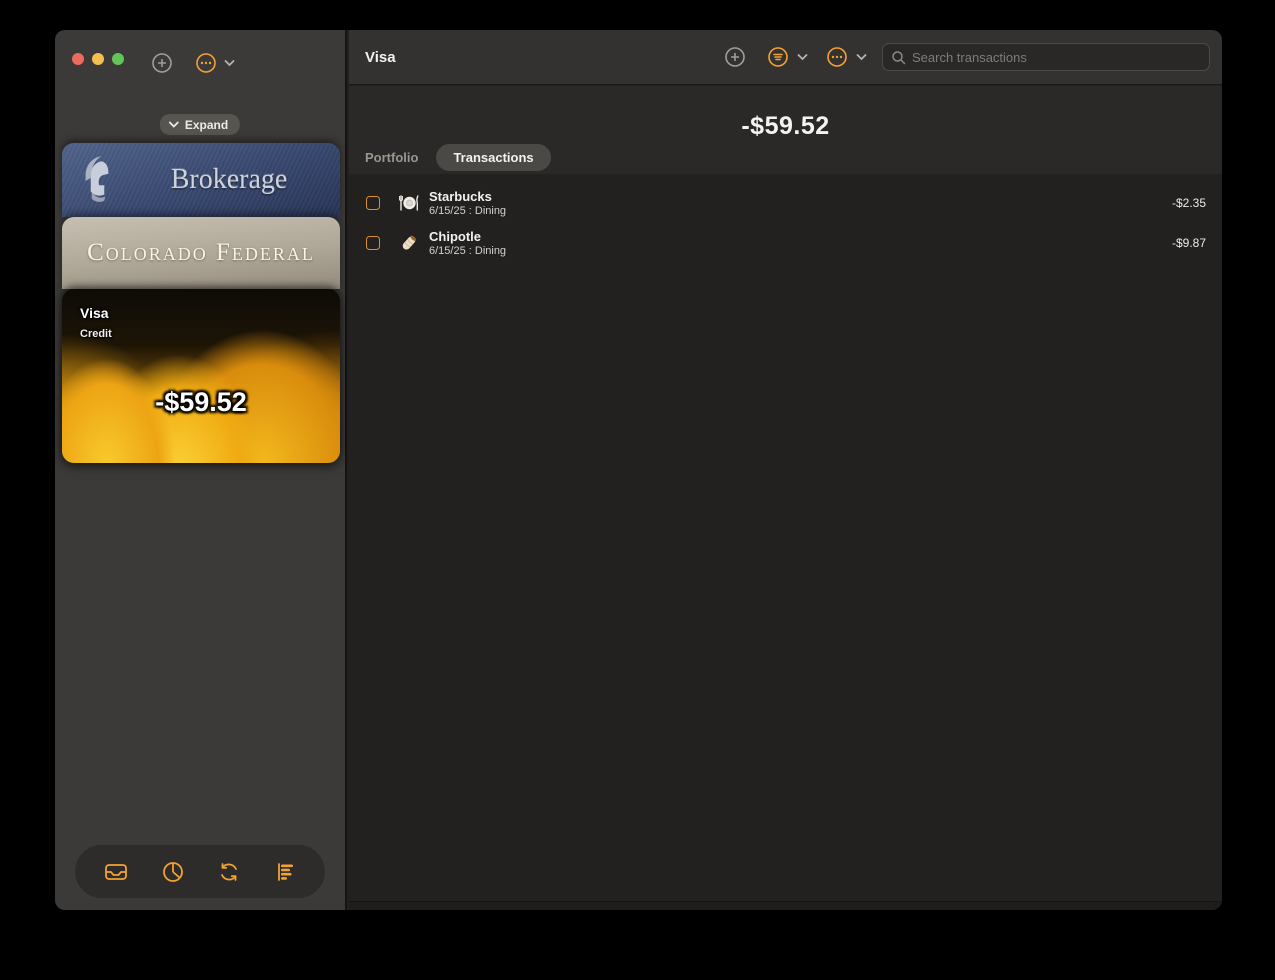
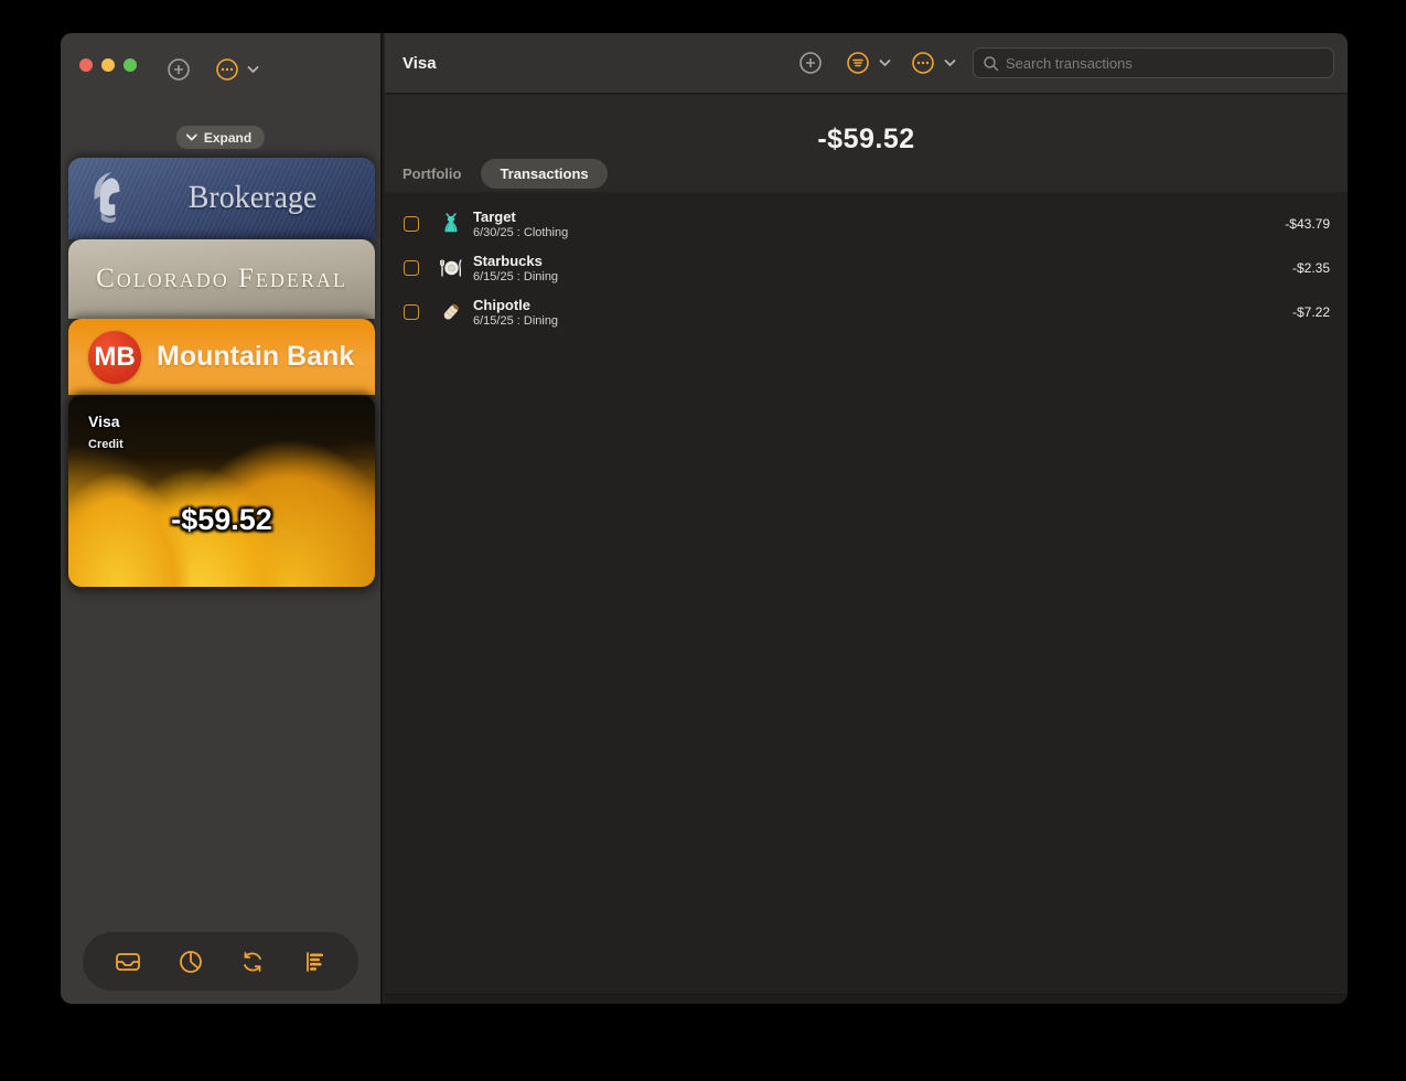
  Expand
  Brokerage
  Colorado Federal
+ MB
+ Mountain Bank
  Visa
  Credit
  -$59.52
  Visa
  Search transactions
  -$59.52
  Portfolio
  Transactions
+ Target
+ 6/30/25 : Clothing
+ -$43.79
  Starbucks
  6/15/25 : Dining
  -$2.35
  Chipotle
  6/15/25 : Dining
- -$9.87
+ -$7.22
